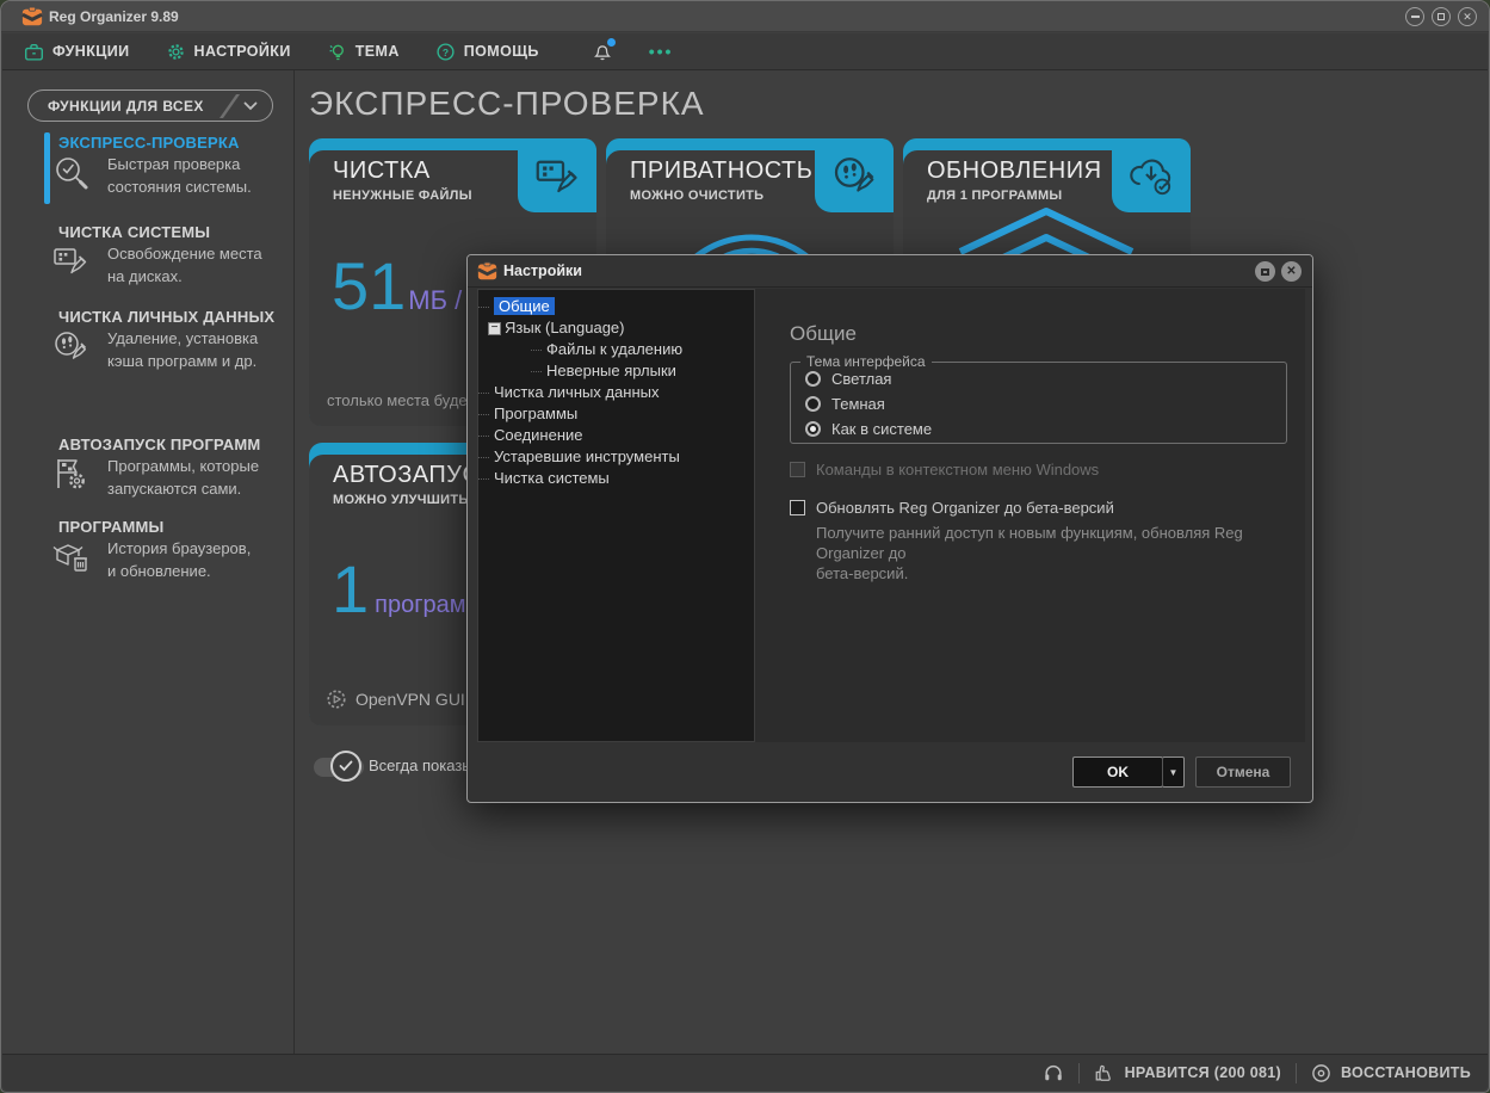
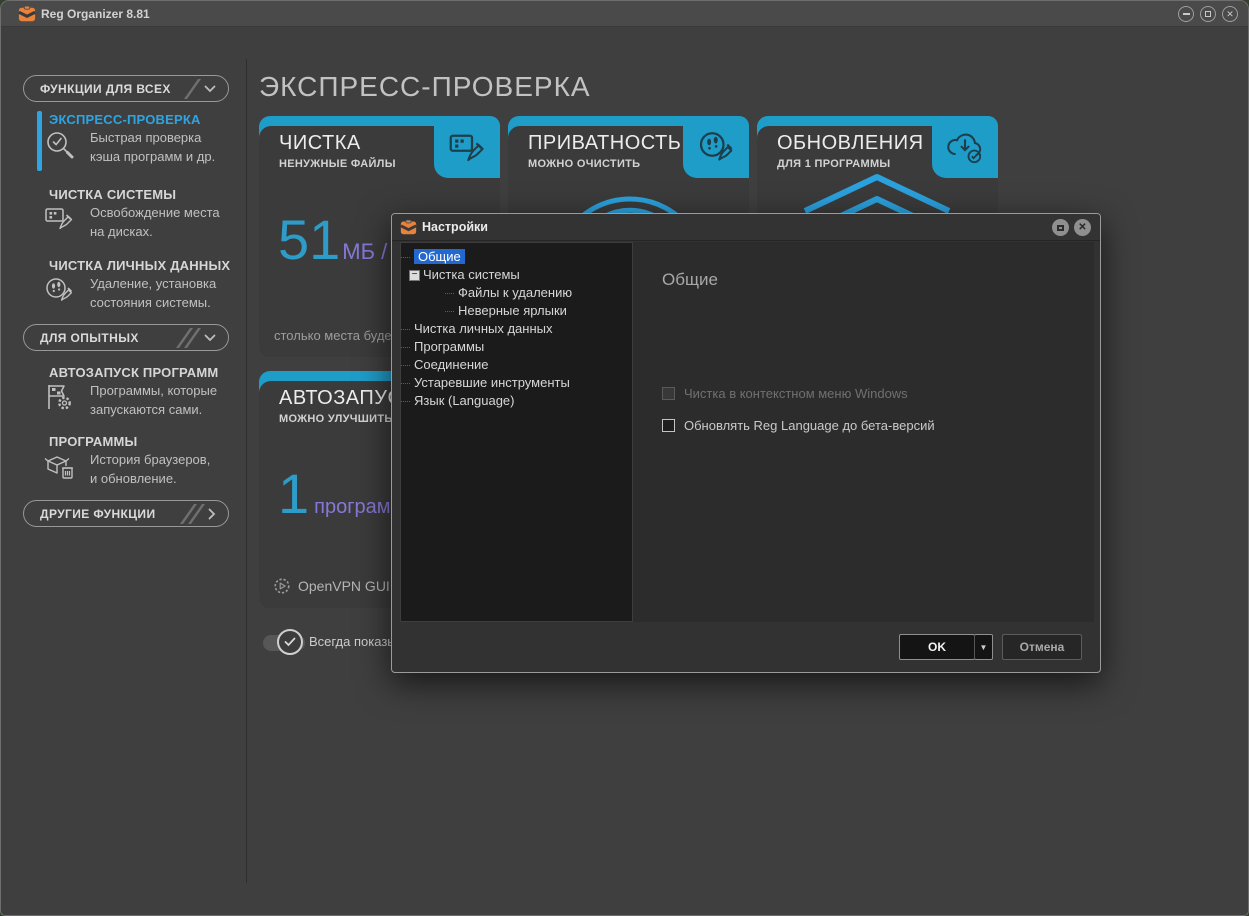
- Reg Organizer 9.89
+ Reg Organizer 8.81
  ✕
- ФУНКЦИИ
- НАСТРОЙКИ
- ТЕМА
- ?
- ПОМОЩЬ
- •••
  ФУНКЦИИ ДЛЯ ВСЕХ
  ЭКСПРЕСС-ПРОВЕРКА
  Быстрая проверка
- состояния системы.
+ кэша программ и др.
  ЧИСТКА СИСТЕМЫ
  Освобождение места
  на дисках.
  ЧИСТКА ЛИЧНЫХ ДАННЫХ
  Удаление, установка
- кэша программ и др.
+ состояния системы.
+ ДЛЯ ОПЫТНЫХ
  АВТОЗАПУСК ПРОГРАММ
  Программы, которые
  запускаются сами.
  ПРОГРАММЫ
  История браузеров,
  и обновление.
+ ДРУГИЕ ФУНКЦИИ
  ЭКСПРЕСС-ПРОВЕРКА
  ЧИСТКА
  НЕНУЖНЫЕ ФАЙЛЫ
  51
  МБ /
  столько места буде
  ПРИВАТНОСТЬ
  МОЖНО ОЧИСТИТЬ
  ОБНОВЛЕНИЯ
  ДЛЯ 1 ПРОГРАММЫ
  АВТОЗАПУ
  МОЖНО УЛУЧШИТЬ
  1
  програм
  OpenVPN GUI
  Всегда показ
- НРАВИТСЯ (200 081)
- ВОССТАНОВИТЬ
  Настройки
  ✕
  Общие
  −
- Язык (Language)
+ Чистка системы
  Файлы к удалению
  Неверные ярлыки
  Чистка личных данных
  Программы
  Соединение
  Устаревшие инструменты
- Чистка системы
+ Язык (Language)
  Общие
- Тема интерфейса
- Светлая
- Темная
- Как в системе
- Команды в контекстном меню Windows
+ Чистка в контекстном меню Windows
- Обновлять Reg Organizer до бета-версий
+ Обновлять Reg Language до бета-версий
- Получите ранний доступ к новым функциям, обновляя Reg Organizer до
- бета-версий.
  OK
  ▼
  Отмена
